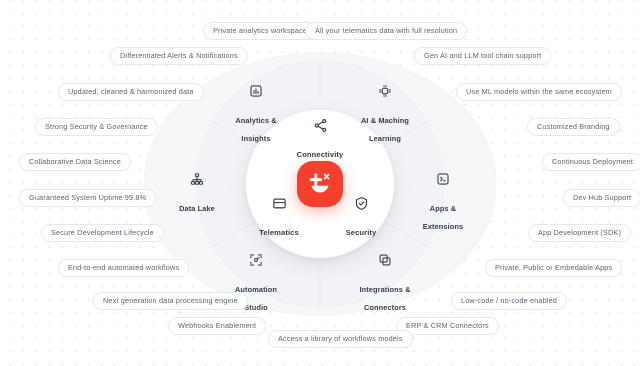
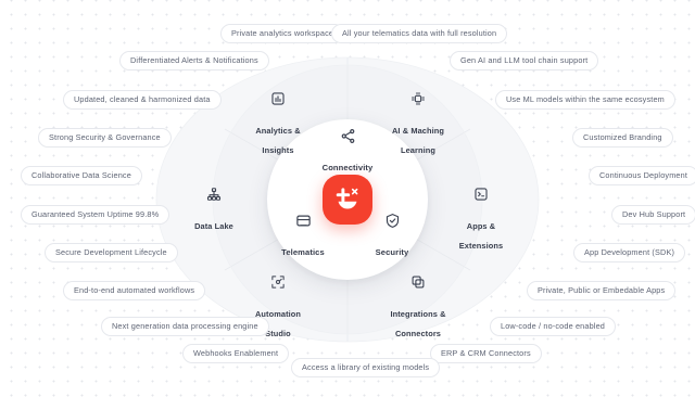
  Connectivity
  Telematics
  Security
  Analytics &
  Insights
  AI & Maching
  Learning
  Apps &
  Extensions
  Integrations &
  Connectors
  Automation
  Studio
  Data Lake
  Private analytics workspac
  All your telematics data with full resolution
  Differentiated Alerts & Notifications
  Gen AI and LLM tool chain support
  Updated, cleaned & harmonized data
  Use ML models within the same ecosystem
  Strong Security & Governance
  Customized Branding
  Collaborative Data Science
  Continuous Deployment
  Guaranteed System Uptime 99.8%
  Dev Hub Support
  Secure Development Lifecycle
  App Development (SDK)
  End-to-end automated workflows
  Private, Public or Embedable Apps
  Next generation data processing engine
  Low-code / no-code enabled
  Webhooks Enablement
  ERP & CRM Connectors
- Access a library of workflows models
+ Access a library of existing models
